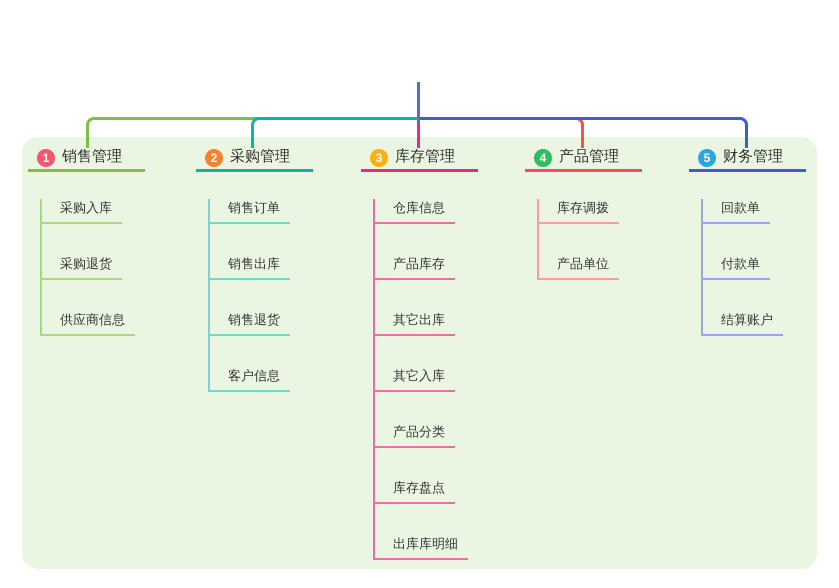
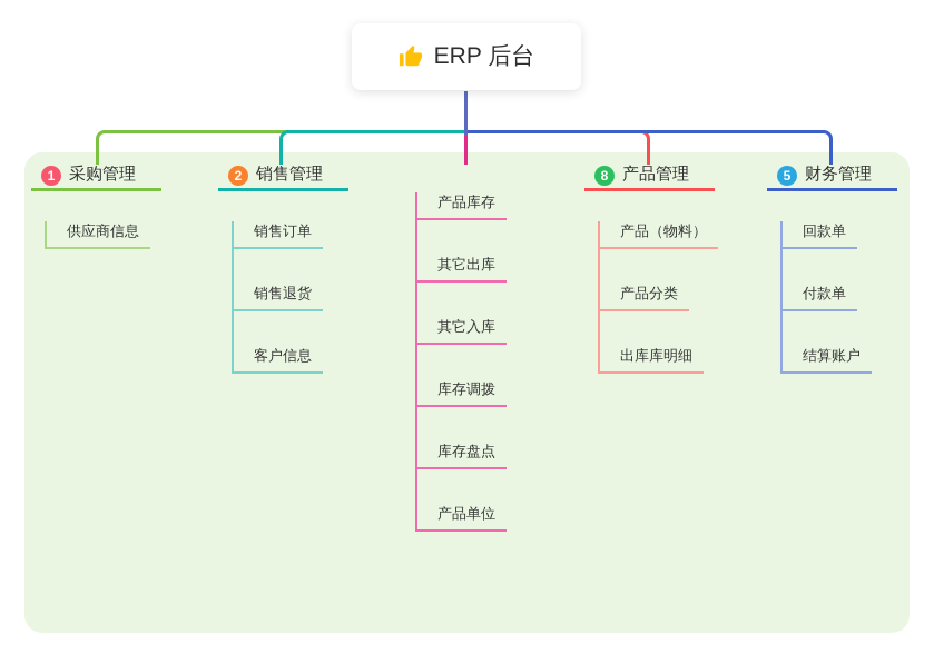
+ ERP 后台
  1
- 销售管理
+ 采购管理
- 采购入库
- 采购退货
  供应商信息
  2
- 采购管理
+ 销售管理
  销售订单
- 销售出库
  销售退货
  客户信息
- 3
- 库存管理
- 仓库信息
  产品库存
  其它出库
  其它入库
- 产品分类
+ 库存调拨
  库存盘点
- 出库库明细
+ 产品单位
- 4
+ 8
  产品管理
+ 产品（物料）
- 库存调拨
+ 产品分类
- 产品单位
+ 出库库明细
  5
  财务管理
  回款单
  付款单
  结算账户
